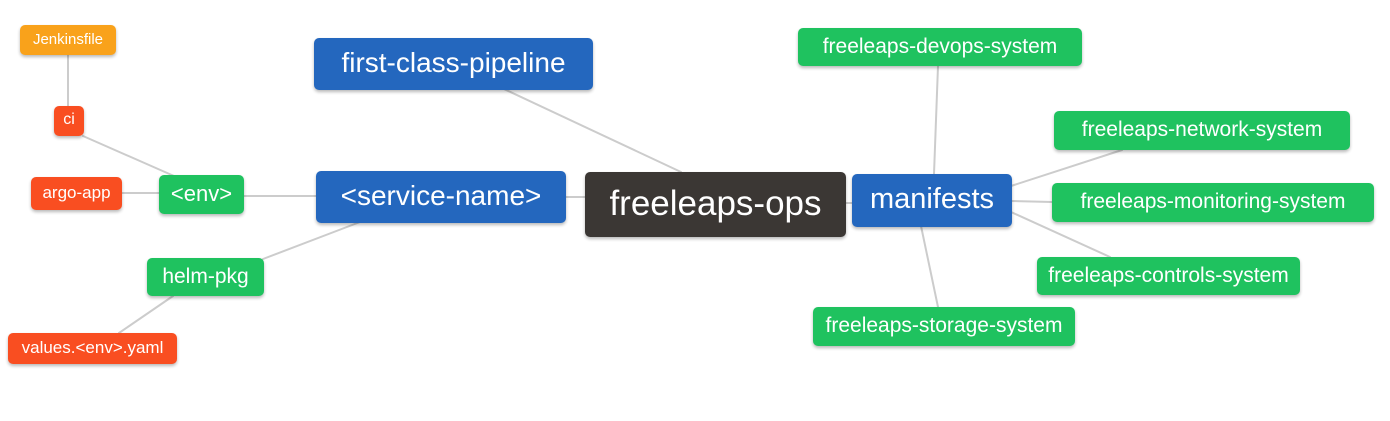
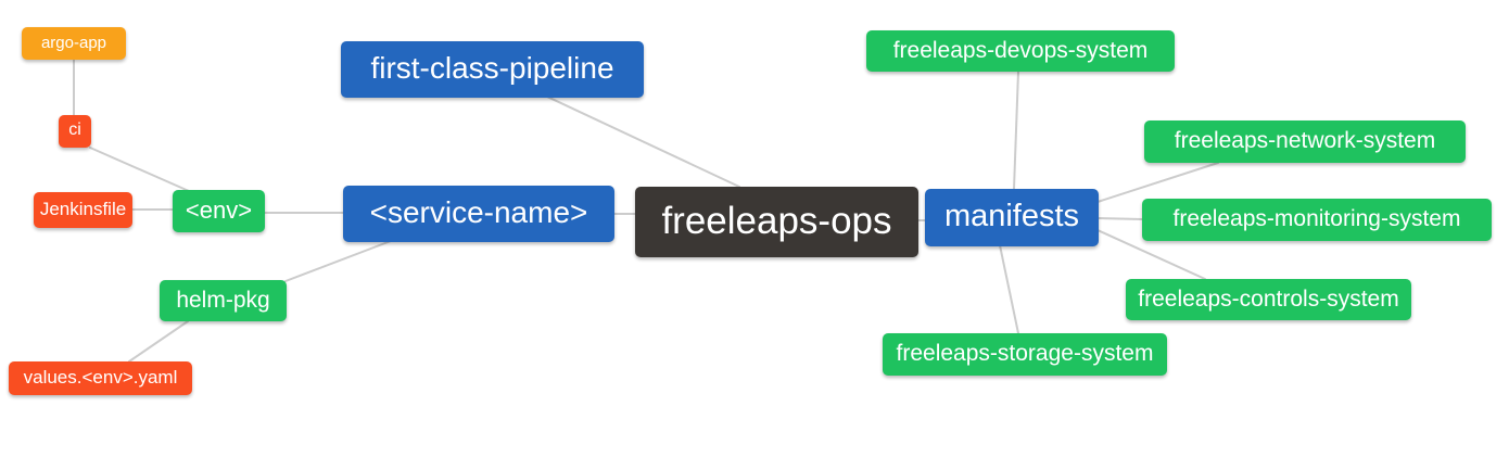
- Jenkinsfile
+ argo-app
  ci
- argo-app
+ Jenkinsfile
  <env>
  first-class-pipeline
  <service-name>
  freeleaps-ops
  manifests
  freeleaps-devops-system
  freeleaps-network-system
  freeleaps-monitoring-system
  freeleaps-controls-system
  freeleaps-storage-system
  helm-pkg
  values.<env>.yaml
